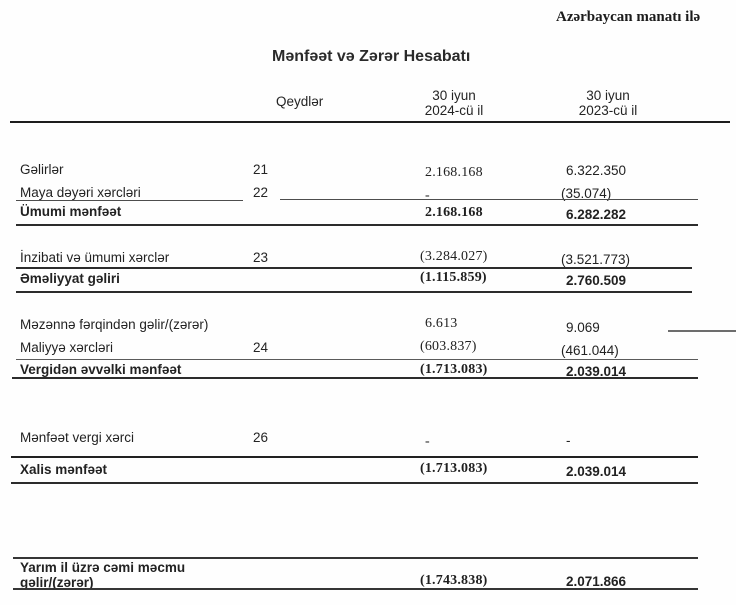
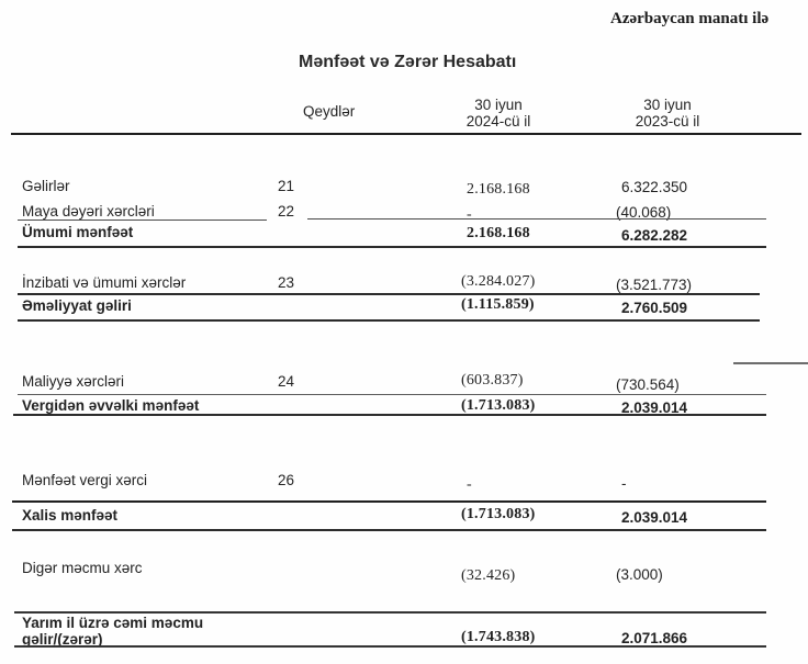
  Azərbaycan manatı ilə
  Mənfəət və Zərər Hesabatı
  Qeydlər
  30 iyun
  2024-cü il
  30 iyun
  2023-cü il
  Gəlirlər
  21
  2.168.168
  6.322.350
  Maya dəyəri xərcləri
  22
  -
- (35.074)
+ (40.068)
  Ümumi mənfəət
  2.168.168
  6.282.282
  İnzibati və ümumi xərclər
  23
  (3.284.027)
  (3.521.773)
  Əməliyyat gəliri
  (1.115.859)
  2.760.509
- Məzənnə fərqindən gəlir/(zərər)
- 6.613
- 9.069
  Maliyyə xərcləri
  24
  (603.837)
- (461.044)
+ (730.564)
  Vergidən əvvəlki mənfəət
  (1.713.083)
  2.039.014
  Mənfəət vergi xərci
  26
  -
  -
  Xalis mənfəət
  (1.713.083)
  2.039.014
+ Digər məcmu xərc
+ (32.426)
+ (3.000)
  Yarım il üzrə cəmi məcmu gəlir/(zərər)
  (1.743.838)
  2.071.866
